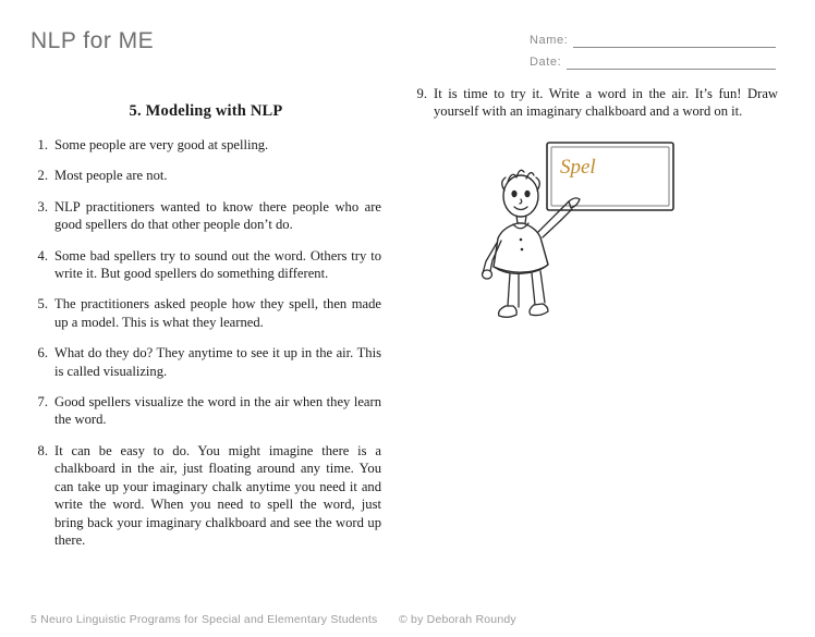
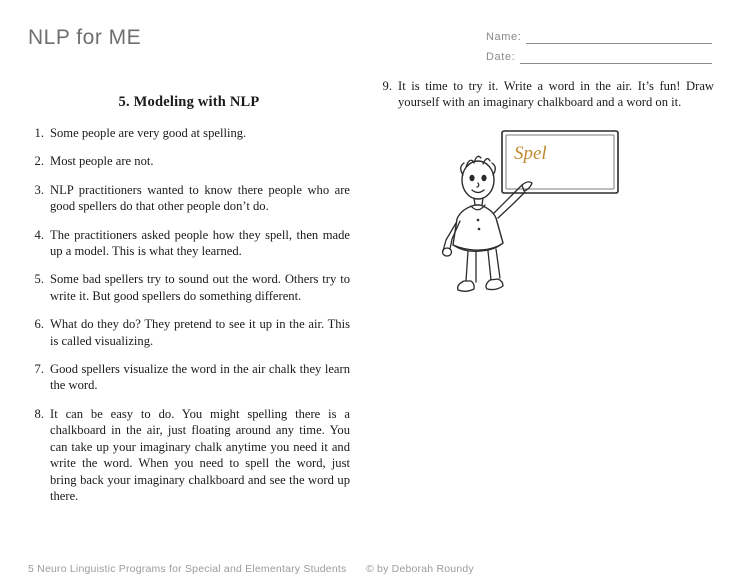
  NLP for ME
  Name:
  Date:
  5. Modeling with NLP
  1.
  Some people are very good at spelling.
  2.
  Most people are not.
  3.
  NLP practitioners wanted to know there people who are good spellers do that other people don’t do.
  4.
- Some bad spellers try to sound out the word. Others try to write it. But good spellers do something different.
+ The practitioners asked people how they spell, then made up a model. This is what they learned.
  5.
- The practitioners asked people how they spell, then made up a model. This is what they learned.
+ Some bad spellers try to sound out the word. Others try to write it. But good spellers do something different.
  6.
- What do they do? They anytime to see it up in the air. This is called visualizing.
+ What do they do? They pretend to see it up in the air. This is called visualizing.
  7.
- Good spellers visualize the word in the air when they learn the word.
+ Good spellers visualize the word in the air chalk they learn the word.
  8.
- It can be easy to do. You might imagine there is a chalkboard in the air, just floating around any time. You can take up your imaginary chalk anytime you need it and write the word. When you need to spell the word, just bring back your imaginary chalkboard and see the word up there.
+ It can be easy to do. You might spelling there is a chalkboard in the air, just floating around any time. You can take up your imaginary chalk anytime you need it and write the word. When you need to spell the word, just bring back your imaginary chalkboard and see the word up there.
  9.
  It is time to try it. Write a word in the air. It’s fun! Draw yourself with an imaginary chalkboard and a word on it.
  Spel
  5 Neuro Linguistic Programs for Special and Elementary Students
  © by Deborah Roundy
